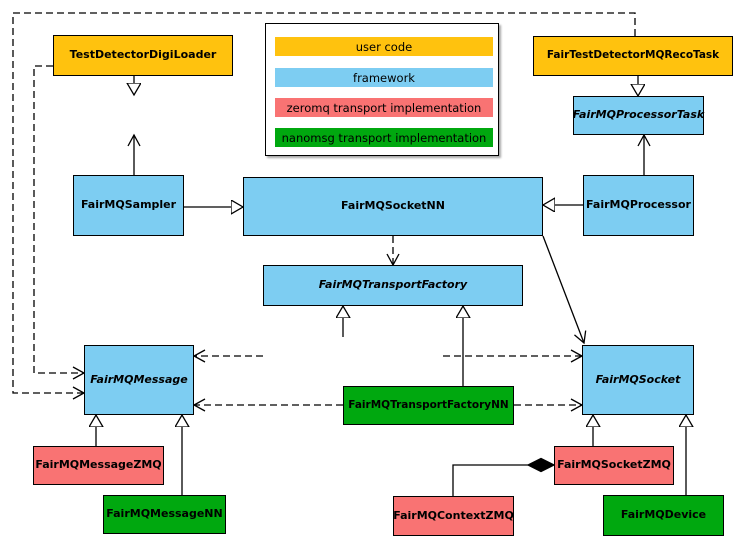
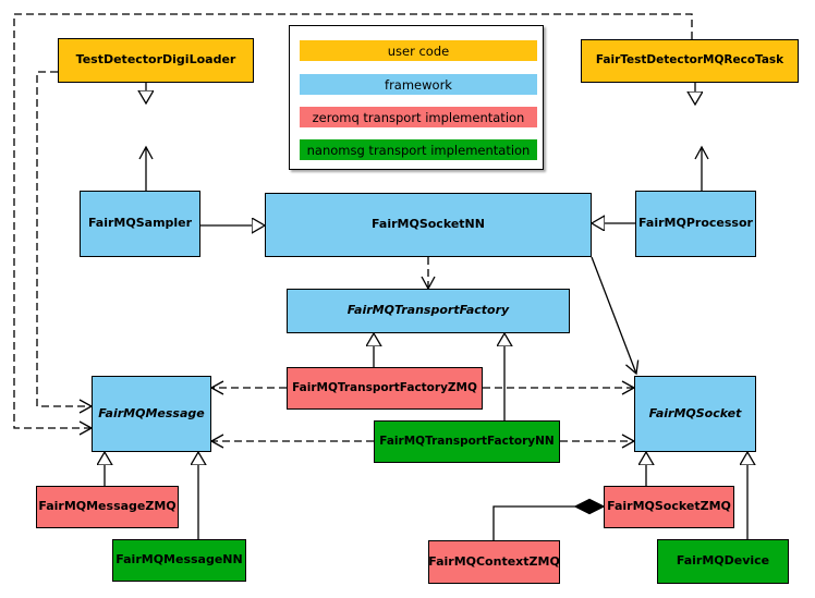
  user code
  framework
  zeromq transport implementation
  nanomsg transport implementation
  TestDetectorDigiLoader
  FairTestDetectorMQRecoTask
- FairMQProcessorTask
  FairMQSampler
  FairMQSocketNN
  FairMQProcessor
  FairMQTransportFactory
+ FairMQTransportFactoryZMQ
  FairMQTransportFactoryNN
  FairMQMessage
  FairMQSocket
  FairMQMessageZMQ
  FairMQMessageNN
  FairMQSocketZMQ
  FairMQContextZMQ
  FairMQDevice
